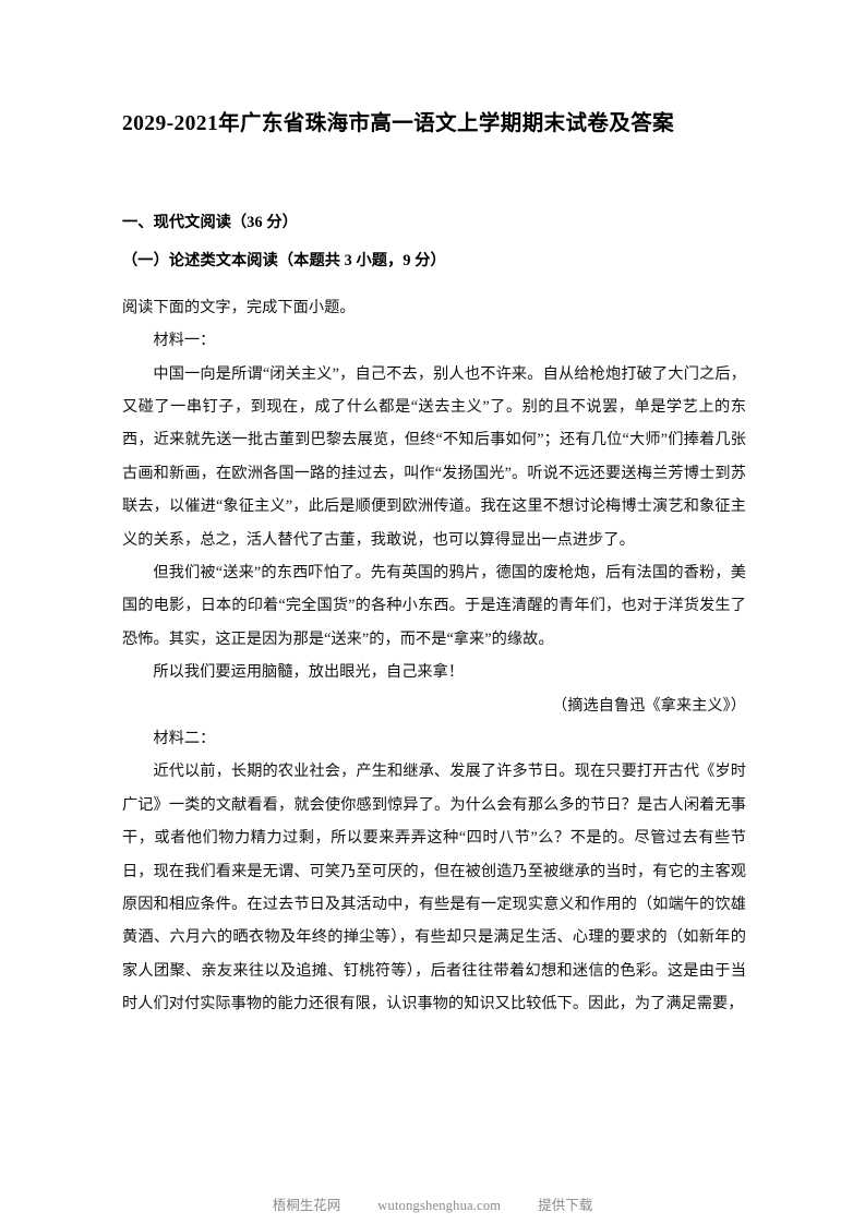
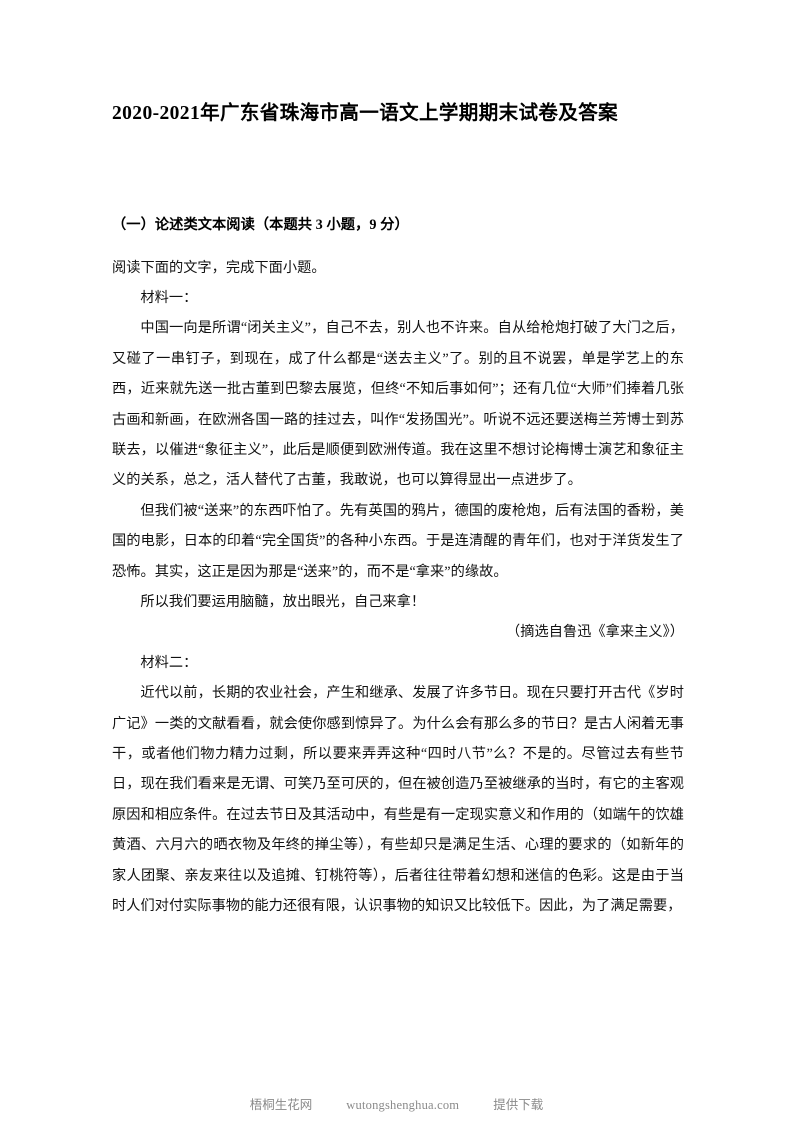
- 2029-2021年广东省珠海市高一语文上学期期末试卷及答案
+ 2020-2021年广东省珠海市高一语文上学期期末试卷及答案
- 一、现代文阅读（36 分）
  （一）论述类文本阅读（本题共 3 小题，9 分）
  阅读下面的文字，完成下面小题。
  材料一：
  中国一向是所谓“闭关主义”，自己不去，别人也不许来。自从给枪炮打破了大门之后，又碰了一串钉子，到现在，成了什么都是“送去主义”了。别的且不说罢，单是学艺上的东西，近来就先送一批古董到巴黎去展览，但终“不知后事如何”；还有几位“大师”们捧着几张古画和新画，在欧洲各国一路的挂过去，叫作“发扬国光”。听说不远还要送梅兰芳博士到苏联去，以催进“象征主义”，此后是顺便到欧洲传道。我在这里不想讨论梅博士演艺和象征主义的关系，总之，活人替代了古董，我敢说，也可以算得显出一点进步了。
  但我们被“送来”的东西吓怕了。先有英国的鸦片，德国的废枪炮，后有法国的香粉，美国的电影，日本的印着“完全国货”的各种小东西。于是连清醒的青年们，也对于洋货发生了恐怖。其实，这正是因为那是“送来”的，而不是“拿来”的缘故。
  所以我们要运用脑髓，放出眼光，自己来拿！
  （摘选自鲁迅《拿来主义》）
  材料二：
  近代以前，长期的农业社会，产生和继承、发展了许多节日。现在只要打开古代《岁时广记》一类的文献看看，就会使你感到惊异了。为什么会有那么多的节日？是古人闲着无事干，或者他们物力精力过剩，所以要来弄弄这种“四时八节”么？不是的。尽管过去有些节日，现在我们看来是无谓、可笑乃至可厌的，但在被创造乃至被继承的当时，有它的主客观原因和相应条件。在过去节日及其活动中，有些是有一定现实意义和作用的（如端午的饮雄黄酒、六月六的晒衣物及年终的掸尘等），有些却只是满足生活、心理的要求的（如新年的家人团聚、亲友来往以及追摊、钉桃符等），后者往往带着幻想和迷信的色彩。这是由于当时人们对付实际事物的能力还很有限，认识事物的知识又比较低下。因此，为了满足需要，
  梧桐生花网 wutongshenghua.com 提供下载
